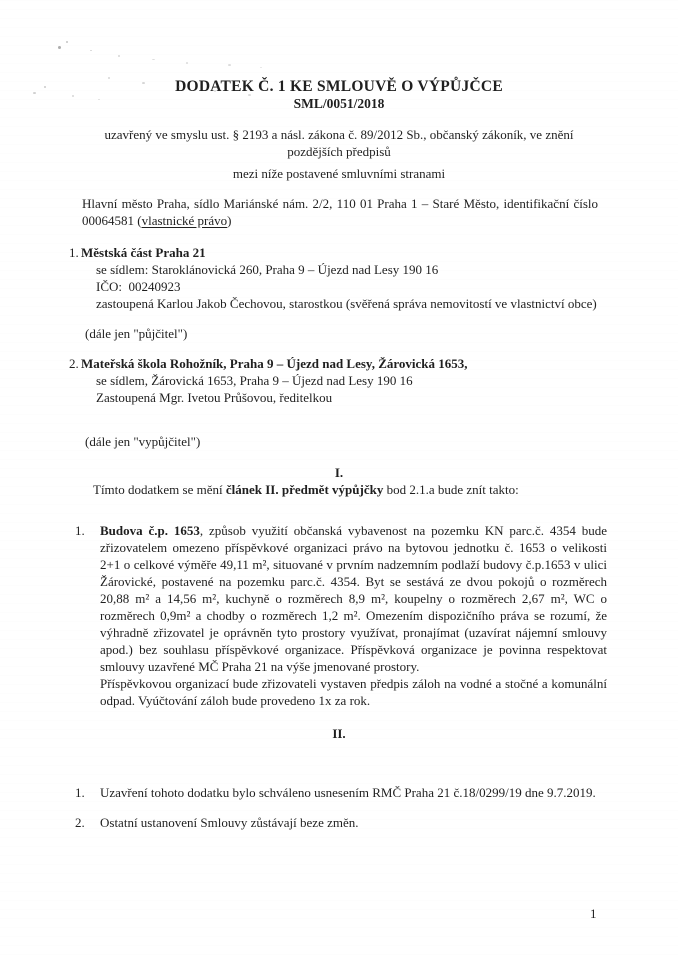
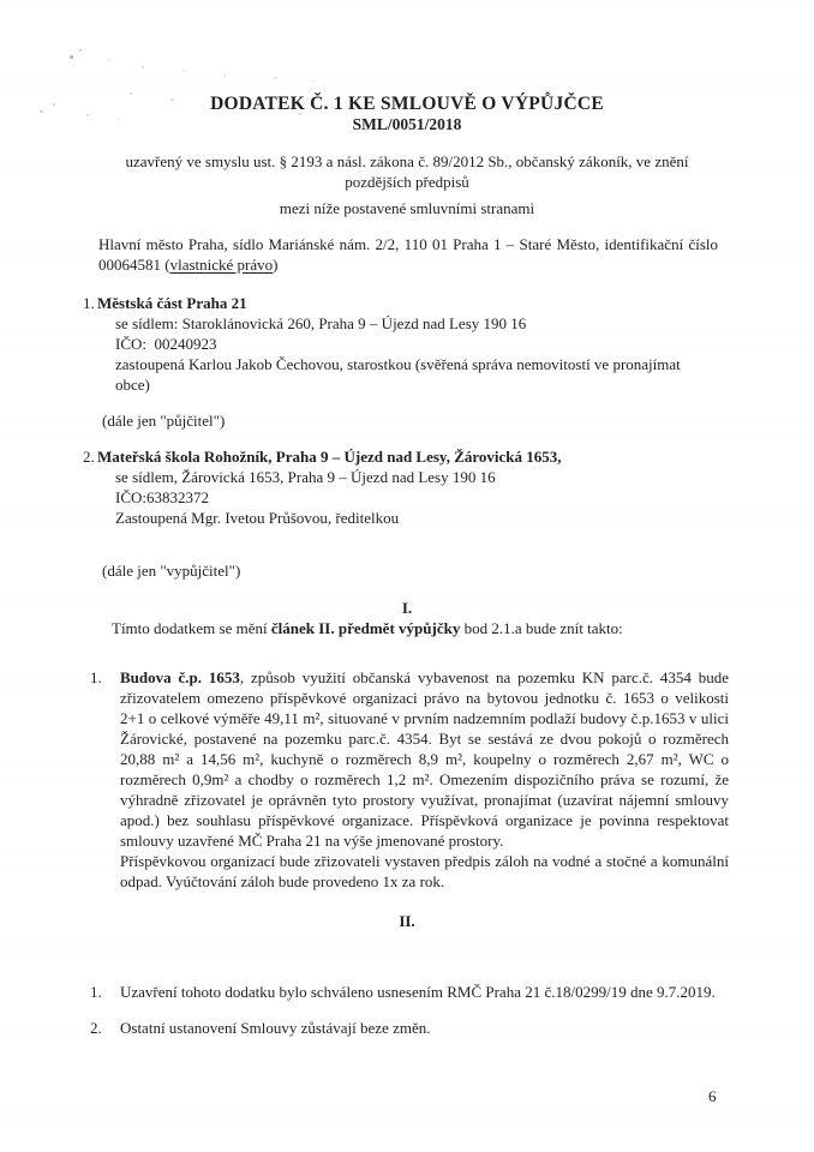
  DODATEK Č. 1 KE SMLOUVĚ O VÝPŮJČCE
  SML/0051/2018
  uzavřený ve smyslu ust. § 2193 a násl. zákona č. 89/2012 Sb., občanský zákoník, ve znění pozdějších předpisů
  mezi níže postavené smluvními stranami
  Hlavní město Praha, sídlo Mariánské nám. 2/2, 110 01 Praha 1 – Staré Město, identifikační číslo 00064581 (vlastnické právo)
  1.
  Městská část Praha 21
  se sídlem: Staroklánovická 260, Praha 9 – Újezd nad Lesy 190 16
  IČO: 00240923
- zastoupená Karlou Jakob Čechovou, starostkou (svěřená správa nemovitostí ve vlastnictví obce)
+ zastoupená Karlou Jakob Čechovou, starostkou (svěřená správa nemovitostí ve pronajímat obce)
  (dále jen "půjčitel")
  2.
  Mateřská škola Rohožník, Praha 9 – Újezd nad Lesy, Žárovická 1653,
  se sídlem, Žárovická 1653, Praha 9 – Újezd nad Lesy 190 16
+ IČO:63832372
  Zastoupená Mgr. Ivetou Průšovou, ředitelkou
  (dále jen "vypůjčitel")
  I.
  Tímto dodatkem se mění článek II. předmět výpůjčky bod 2.1.a bude znít takto:
  1.
  Budova č.p. 1653, způsob využití občanská vybavenost na pozemku KN parc.č. 4354 bude zřizovatelem omezeno příspěvkové organizaci právo na bytovou jednotku č. 1653 o velikosti 2+1 o celkové výměře 49,11 m², situované v prvním nadzemním podlaží budovy č.p.1653 v ulici Žárovické, postavené na pozemku parc.č. 4354. Byt se sestává ze dvou pokojů o rozměrech 20,88 m² a 14,56 m², kuchyně o rozměrech 8,9 m², koupelny o rozměrech 2,67 m², WC o rozměrech 0,9m² a chodby o rozměrech 1,2 m². Omezením dispozičního práva se rozumí, že výhradně zřizovatel je oprávněn tyto prostory využívat, pronajímat (uzavírat nájemní smlouvy apod.) bez souhlasu příspěvkové organizace. Příspěvková organizace je povinna respektovat smlouvy uzavřené MČ Praha 21 na výše jmenované prostory.
  Příspěvkovou organizací bude zřizovateli vystaven předpis záloh na vodné a stočné a komunální odpad. Vyúčtování záloh bude provedeno 1x za rok.
  II.
  1.
  Uzavření tohoto dodatku bylo schváleno usnesením RMČ Praha 21 č.18/0299/19 dne 9.7.2019.
  2.
  Ostatní ustanovení Smlouvy zůstávají beze změn.
- 1
+ 6
